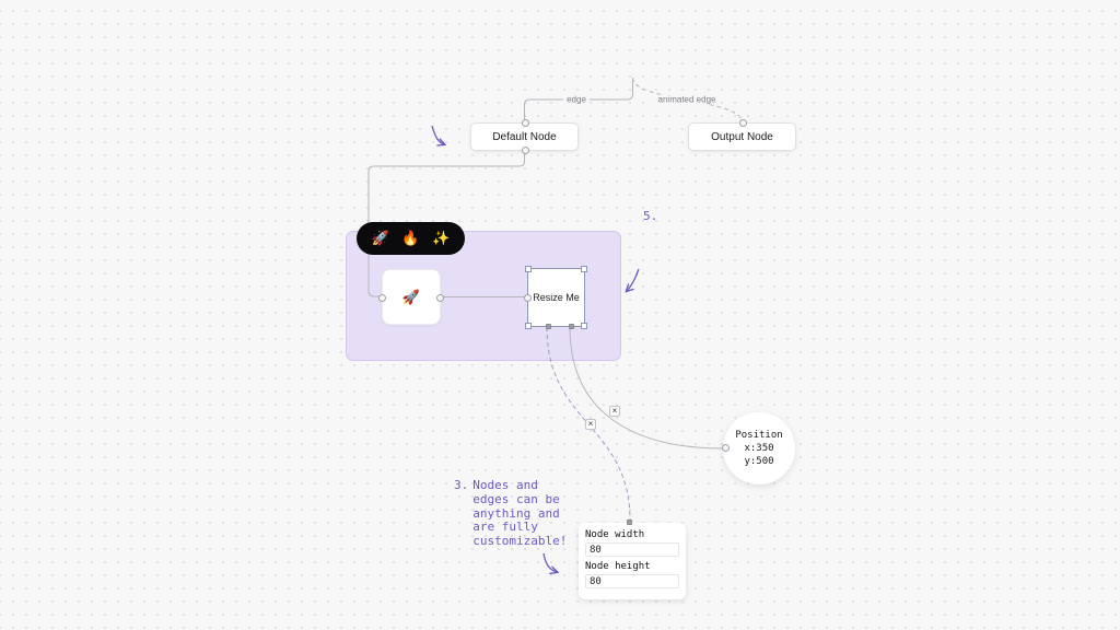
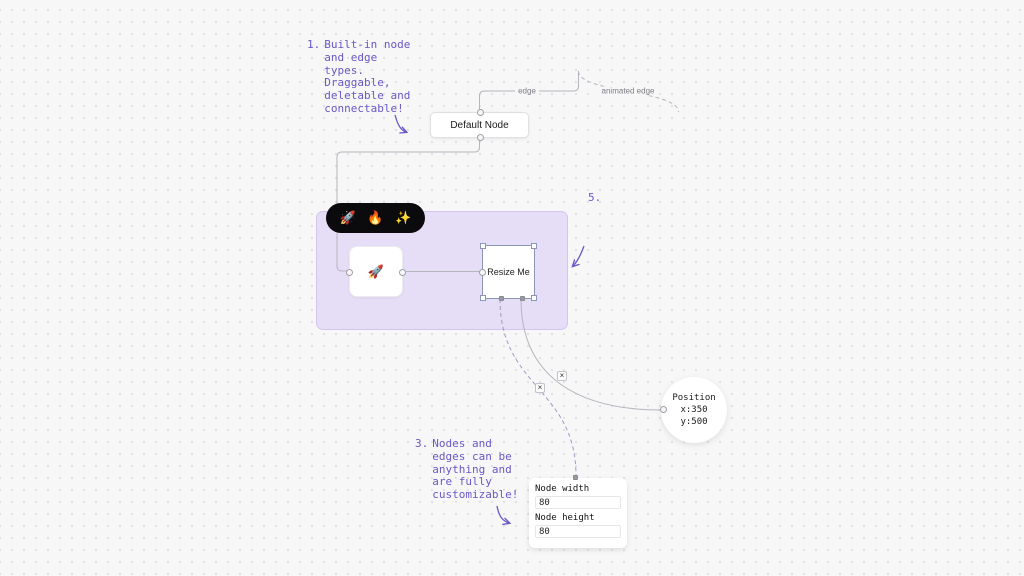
  edge
  animated edge
  ×
  ×
  Default Node
- Output Node
  🚀
  🔥
  ✨
  🚀
  Resize Me
  Position
  x:350
  y:500
  Node width
  80
  Node height
  80
+ 1.
+ Built-in node
+ and edge
+ types.
+ Draggable,
+ deletable and
+ connectable!
  5.
  3.
  Nodes and
  edges can be
  anything and
  are fully
  customizable!
